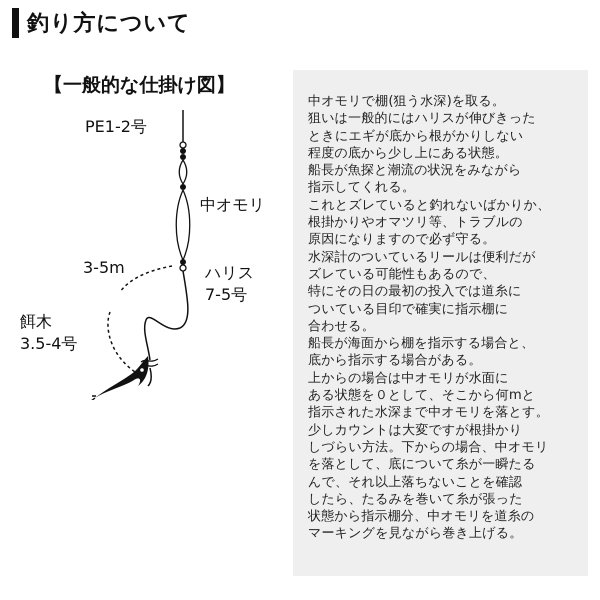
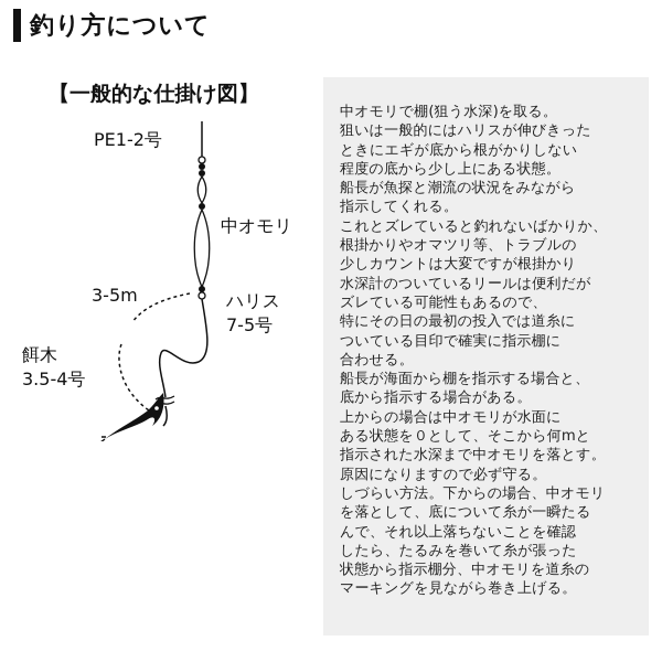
  釣り方について
  【一般的な仕掛け図】
  PE1-2号
  中オモリ
  3-5m
  ハリス
  7-5号
  餌木
  3.5-4号
  中オモリで棚(狙う水深)を取る。
  狙いは一般的にはハリスが伸びきった
  ときにエギが底から根がかりしない
  程度の底から少し上にある状態。
  船長が魚探と潮流の状況をみながら
  指示してくれる。
  これとズレていると釣れないばかりか、
  根掛かりやオマツリ等、トラブルの
- 原因になりますので必ず守る。
+ 少しカウントは大変ですが根掛かり
  水深計のついているリールは便利だが
  ズレている可能性もあるので、
  特にその日の最初の投入では道糸に
  ついている目印で確実に指示棚に
  合わせる。
  船長が海面から棚を指示する場合と、
  底から指示する場合がある。
  上からの場合は中オモリが水面に
  ある状態を０として、そこから何mと
  指示された水深まで中オモリを落とす。
- 少しカウントは大変ですが根掛かり
+ 原因になりますので必ず守る。
  しづらい方法。下からの場合、中オモリ
  を落として、底について糸が一瞬たる
  んで、それ以上落ちないことを確認
  したら、たるみを巻いて糸が張った
  状態から指示棚分、中オモリを道糸の
  マーキングを見ながら巻き上げる。
